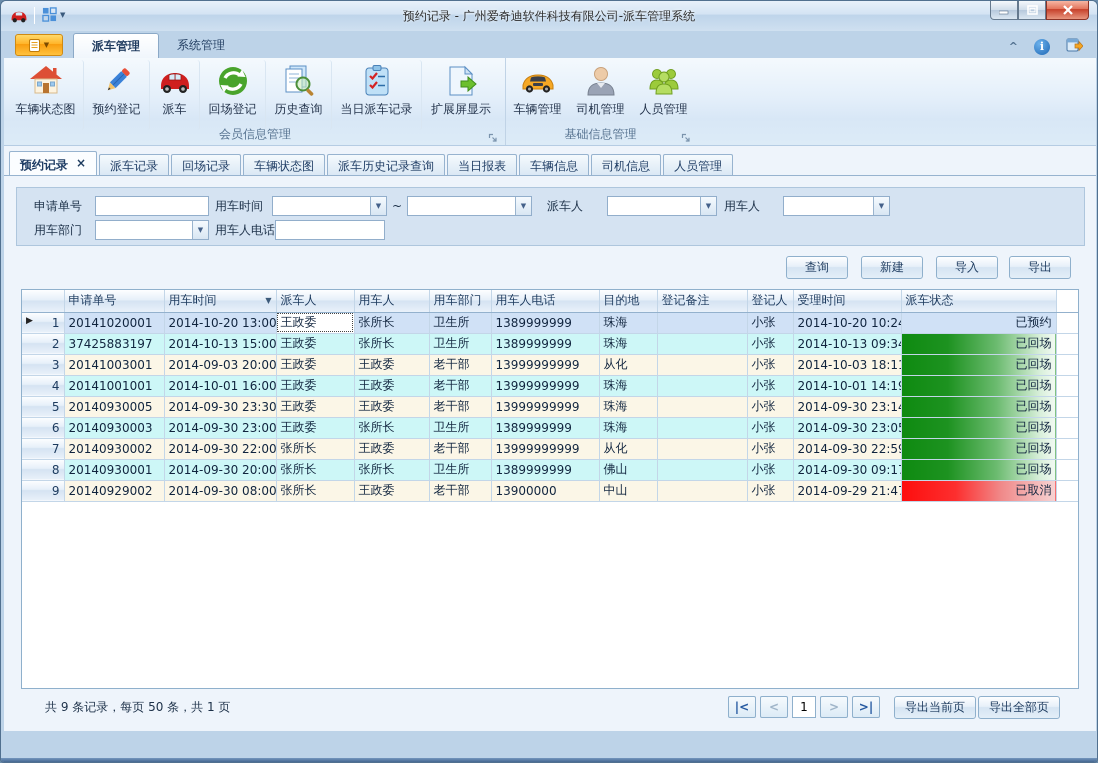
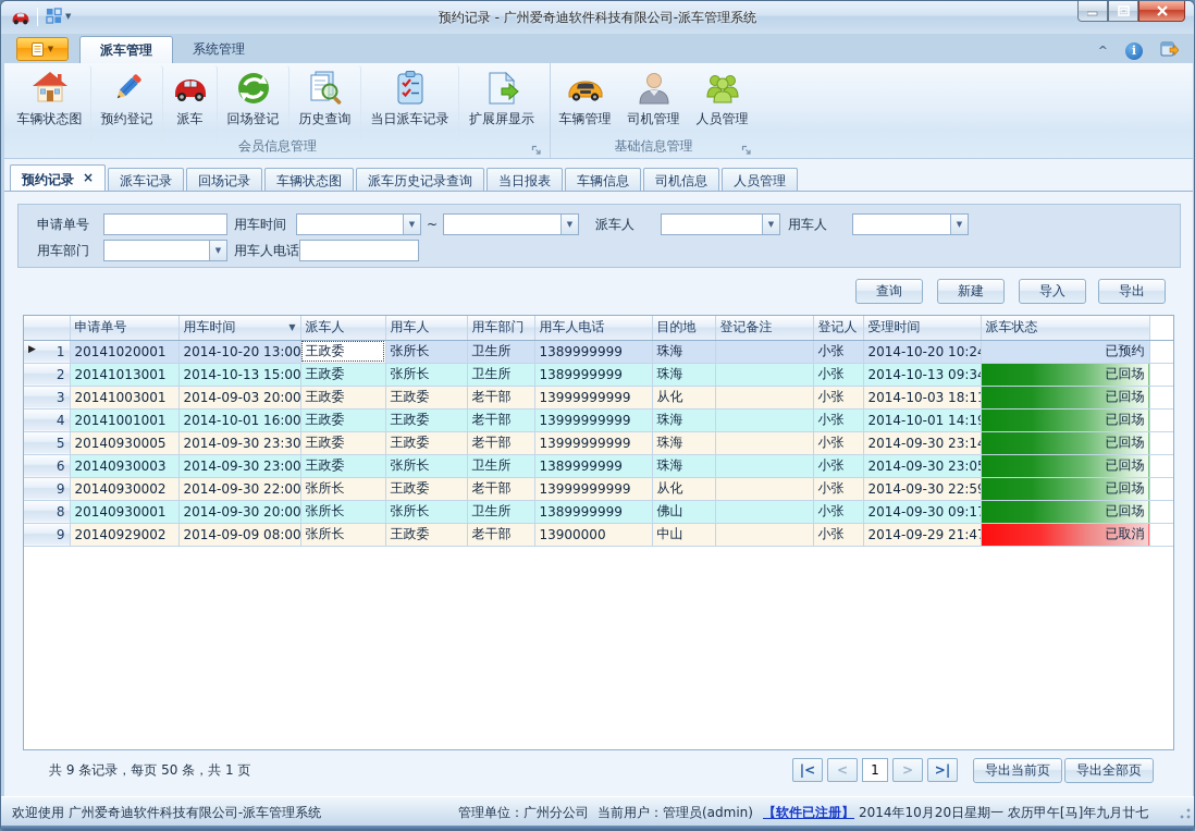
  ▼
  预约记录 - 广州爱奇迪软件科技有限公司-派车管理系统
  ▼
  派车管理
  系统管理
  ^
  i
  车辆状态图
  预约登记
  派车
  回场登记
  历史查询
  当日派车记录
  扩展屏显示
  会员信息管理
  车辆管理
  司机管理
  人员管理
  基础信息管理
  预约记录
  ×
  派车记录
  回场记录
  车辆状态图
  派车历史记录查询
  当日报表
  车辆信息
  司机信息
  人员管理
  申请单号
  用车时间
  ▼
  ~
  ▼
  派车人
  ▼
  用车人
  ▼
  用车部门
  ▼
  用车人电话
  查询
  新建
  导入
  导出
  	申请单号	用车时间 ▼	派车人	用车人	用车部门	用车人电话	目的地	登记备注	登记人	受理时间	派车状态
  ▶ 1	20141020001	2014-10-20 13:00	王政委	张所长	卫生所	1389999999	珠海		小张	2014-10-20 10:2	已预约
- 2	37425883197	2014-10-13 15:00	王政委	张所长	卫生所	1389999999	珠海		小张	2014-10-13 09:3	已回场
+ 2	20141013001	2014-10-13 15:00	王政委	张所长	卫生所	1389999999	珠海		小张	2014-10-13 09:3	已回场
  3	20141003001	2014-09-03 20:00	王政委	王政委	老干部	13999999999	从化		小张	2014-10-03 18:1	已回场
  4	20141001001	2014-10-01 16:00	王政委	王政委	老干部	13999999999	珠海		小张	2014-10-01 14:1	已回场
  5	20140930005	2014-09-30 23:30	王政委	王政委	老干部	13999999999	珠海		小张	2014-09-30 23:1	已回场
  6	20140930003	2014-09-30 23:00	王政委	张所长	卫生所	1389999999	珠海		小张	2014-09-30 23:0	已回场
- 7	20140930002	2014-09-30 22:00	张所长	王政委	老干部	13999999999	从化		小张	2014-09-30 22:5	已回场
+ 9	20140930002	2014-09-30 22:00	张所长	王政委	老干部	13999999999	从化		小张	2014-09-30 22:5	已回场
  8	20140930001	2014-09-30 20:00	张所长	张所长	卫生所	1389999999	佛山		小张	2014-09-30 09:1	已回场
- 9	20140929002	2014-09-30 08:00	张所长	王政委	老干部	13900000	中山		小张	2014-09-29 21:4	已取消
+ 9	20140929002	2014-09-09 08:00	张所长	王政委	老干部	13900000	中山		小张	2014-09-29 21:4	已取消
  共 9 条记录，每页 50 条，共 1 页
  |<
  <
  1
  >
  >|
  导出当前页
  导出全部页
+ 欢迎使用 广州爱奇迪软件科技有限公司-派车管理系统
+ 管理单位：广州分公司
+ 当前用户：管理员(admin)
+ 【软件已注册】
+ 2014年10月20日星期一 农历甲午[马]年九月廿七
